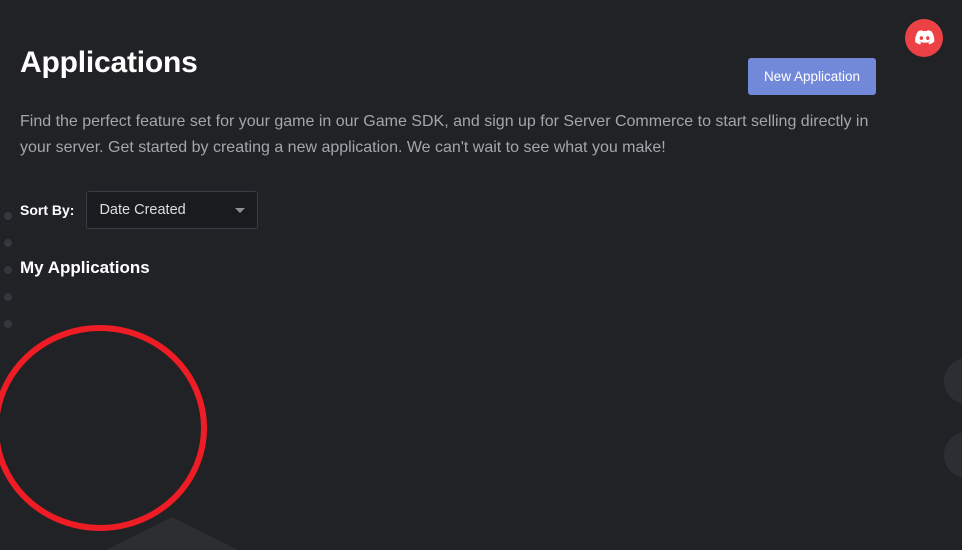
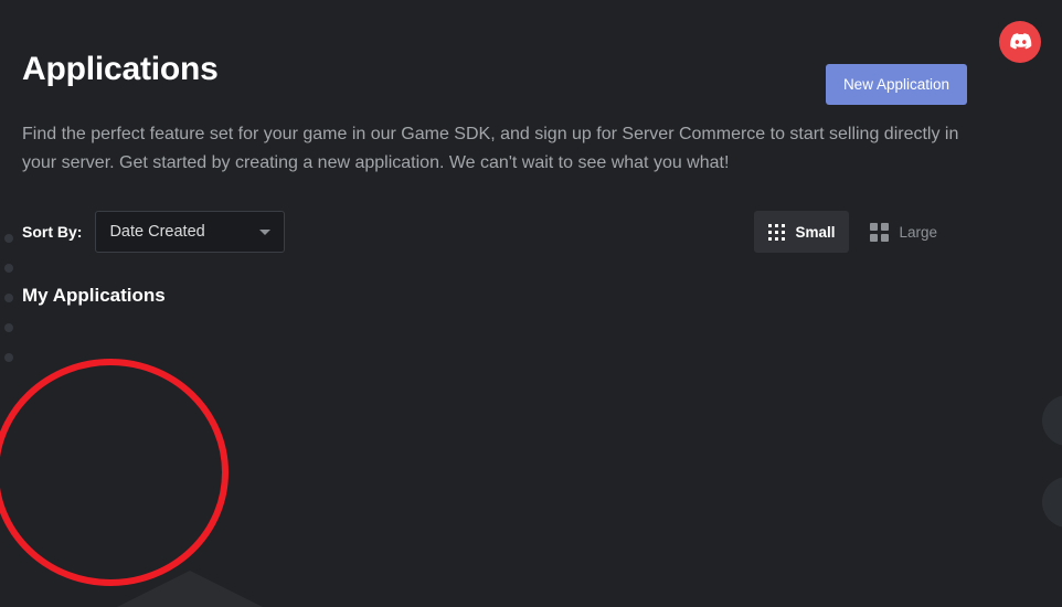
  Applications
  New Application
- Find the perfect feature set for your game in our Game SDK, and sign up for Server Commerce to start selling directly in your server. Get started by creating a new application. We can't wait to see what you make!
+ Find the perfect feature set for your game in our Game SDK, and sign up for Server Commerce to start selling directly in your server. Get started by creating a new application. We can't wait to see what you what!
  Sort By:
  Date Created
+ Small
+ Large
  My Applications
